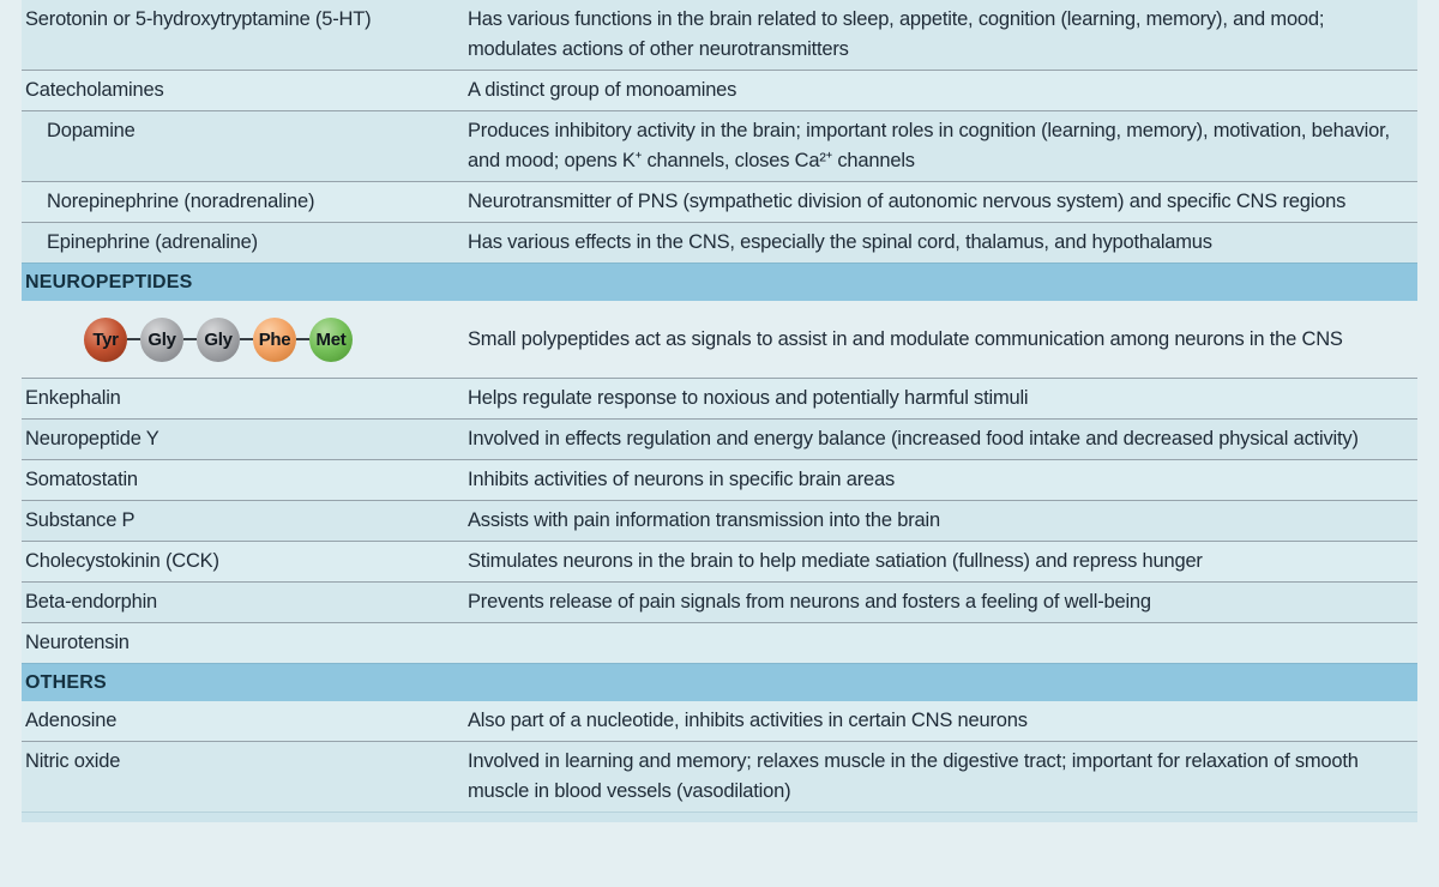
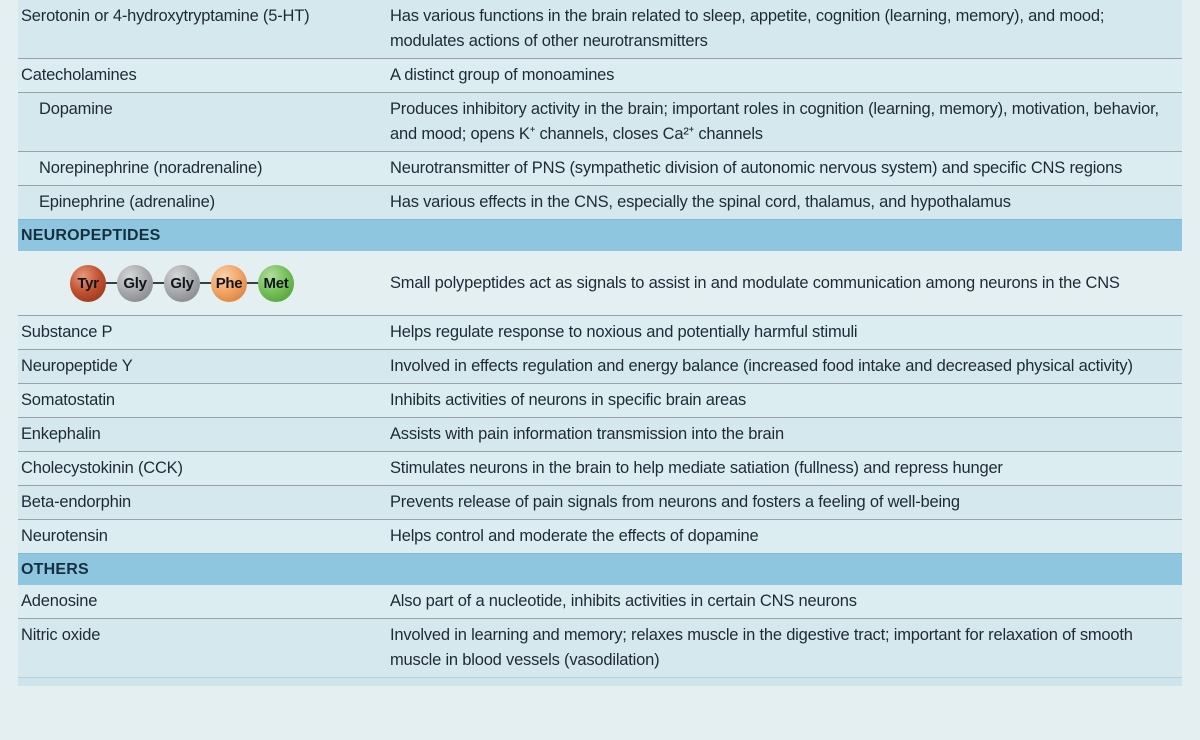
- Serotonin or 5-hydroxytryptamine (5-HT)
+ Serotonin or 4-hydroxytryptamine (5-HT)
  Has various functions in the brain related to sleep, appetite, cognition (learning, memory), and mood; modulates actions of other neurotransmitters
  Catecholamines
  A distinct group of monoamines
  Dopamine
  Produces inhibitory activity in the brain; important roles in cognition (learning, memory), motivation, behavior, and mood; opens K⁺ channels, closes Ca²⁺ channels
  Norepinephrine (noradrenaline)
  Neurotransmitter of PNS (sympathetic division of autonomic nervous system) and specific CNS regions
  Epinephrine (adrenaline)
  Has various effects in the CNS, especially the spinal cord, thalamus, and hypothalamus
  NEUROPEPTIDES
  Tyr
  Gly
  Gly
  Phe
  Met
  Small polypeptides act as signals to assist in and modulate communication among neurons in the CNS
- Enkephalin
+ Substance P
  Helps regulate response to noxious and potentially harmful stimuli
  Neuropeptide Y
  Involved in effects regulation and energy balance (increased food intake and decreased physical activity)
  Somatostatin
  Inhibits activities of neurons in specific brain areas
- Substance P
+ Enkephalin
  Assists with pain information transmission into the brain
  Cholecystokinin (CCK)
  Stimulates neurons in the brain to help mediate satiation (fullness) and repress hunger
  Beta-endorphin
  Prevents release of pain signals from neurons and fosters a feeling of well-being
  Neurotensin
+ Helps control and moderate the effects of dopamine
  OTHERS
  Adenosine
  Also part of a nucleotide, inhibits activities in certain CNS neurons
  Nitric oxide
  Involved in learning and memory; relaxes muscle in the digestive tract; important for relaxation of smooth muscle in blood vessels (vasodilation)
